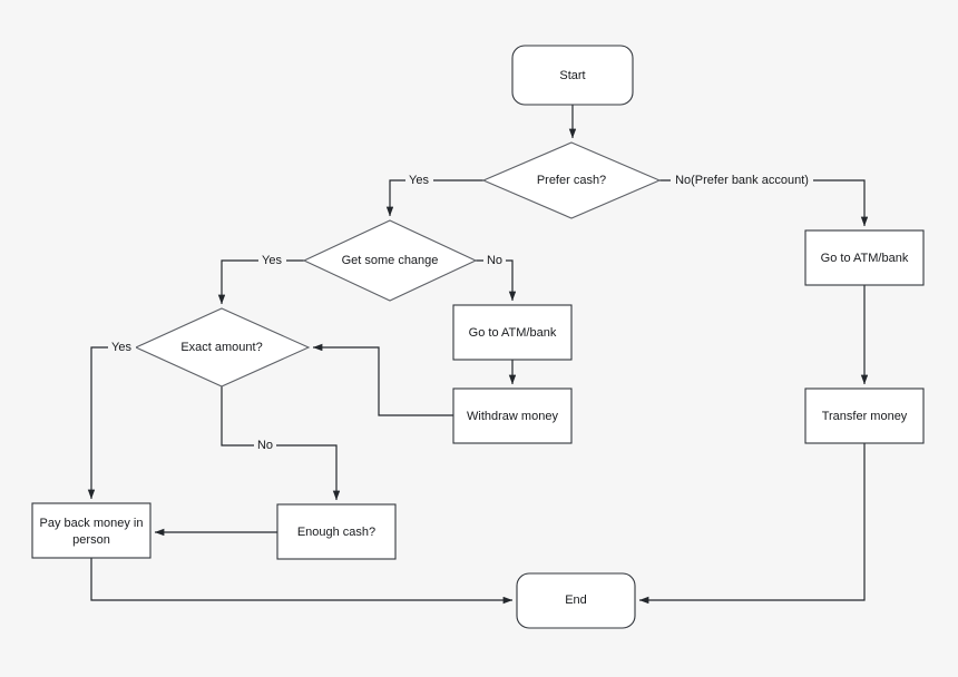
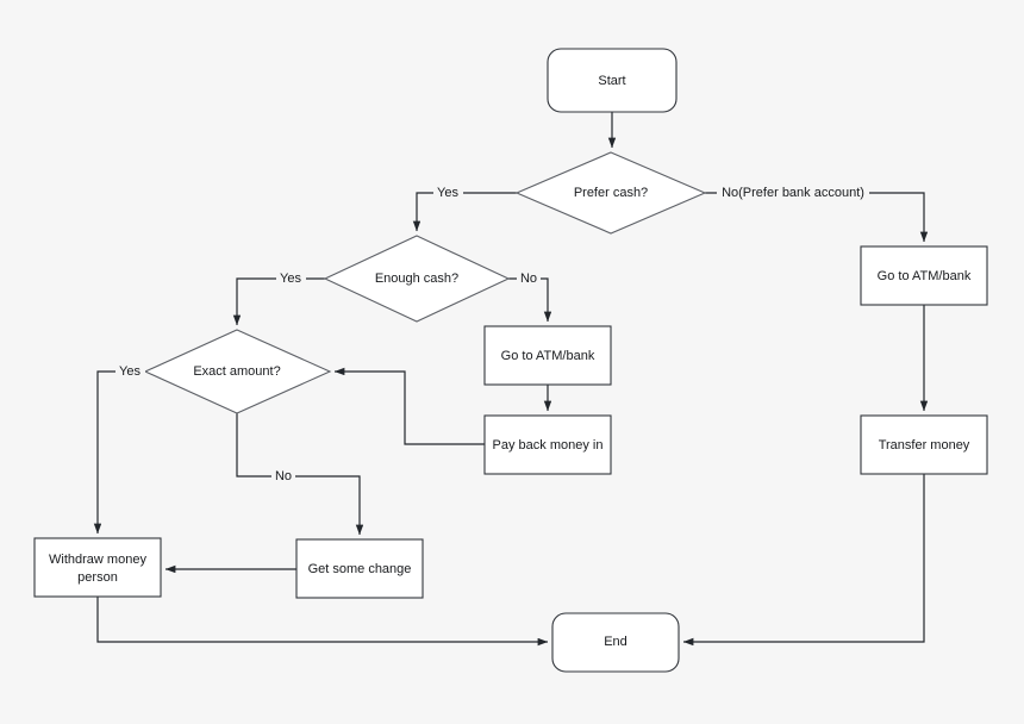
  Start
  Prefer cash?
- Get some change
+ Enough cash?
  Exact amount?
  Go to ATM/bank
- Withdraw money
+ Pay back money in
  Go to ATM/bank
  Transfer money
- Pay back money in
+ Withdraw money
  person
- Enough cash?
+ Get some change
  End
  Yes
  No(Prefer bank account)
  Yes
  No
  Yes
  No
